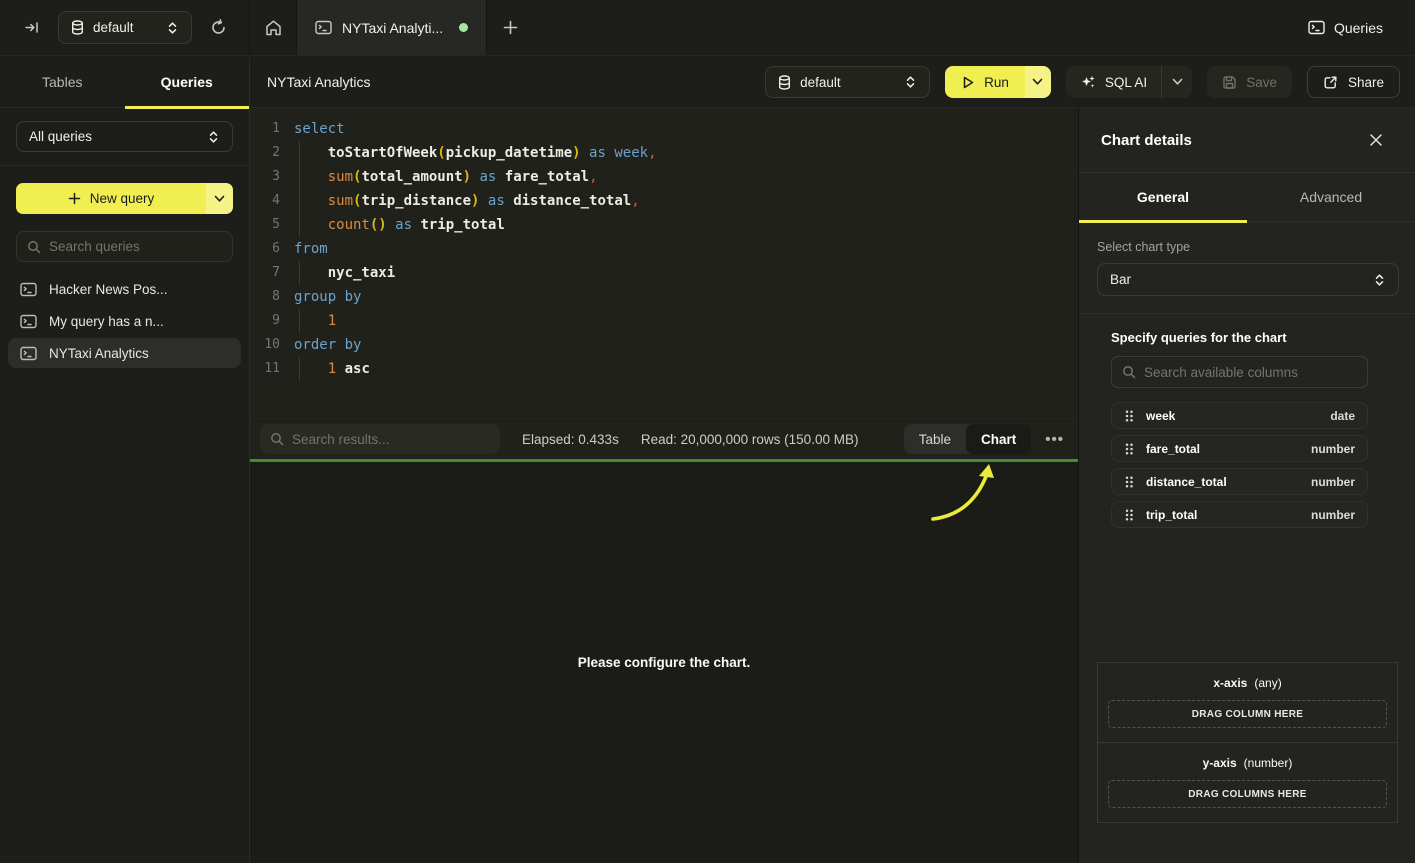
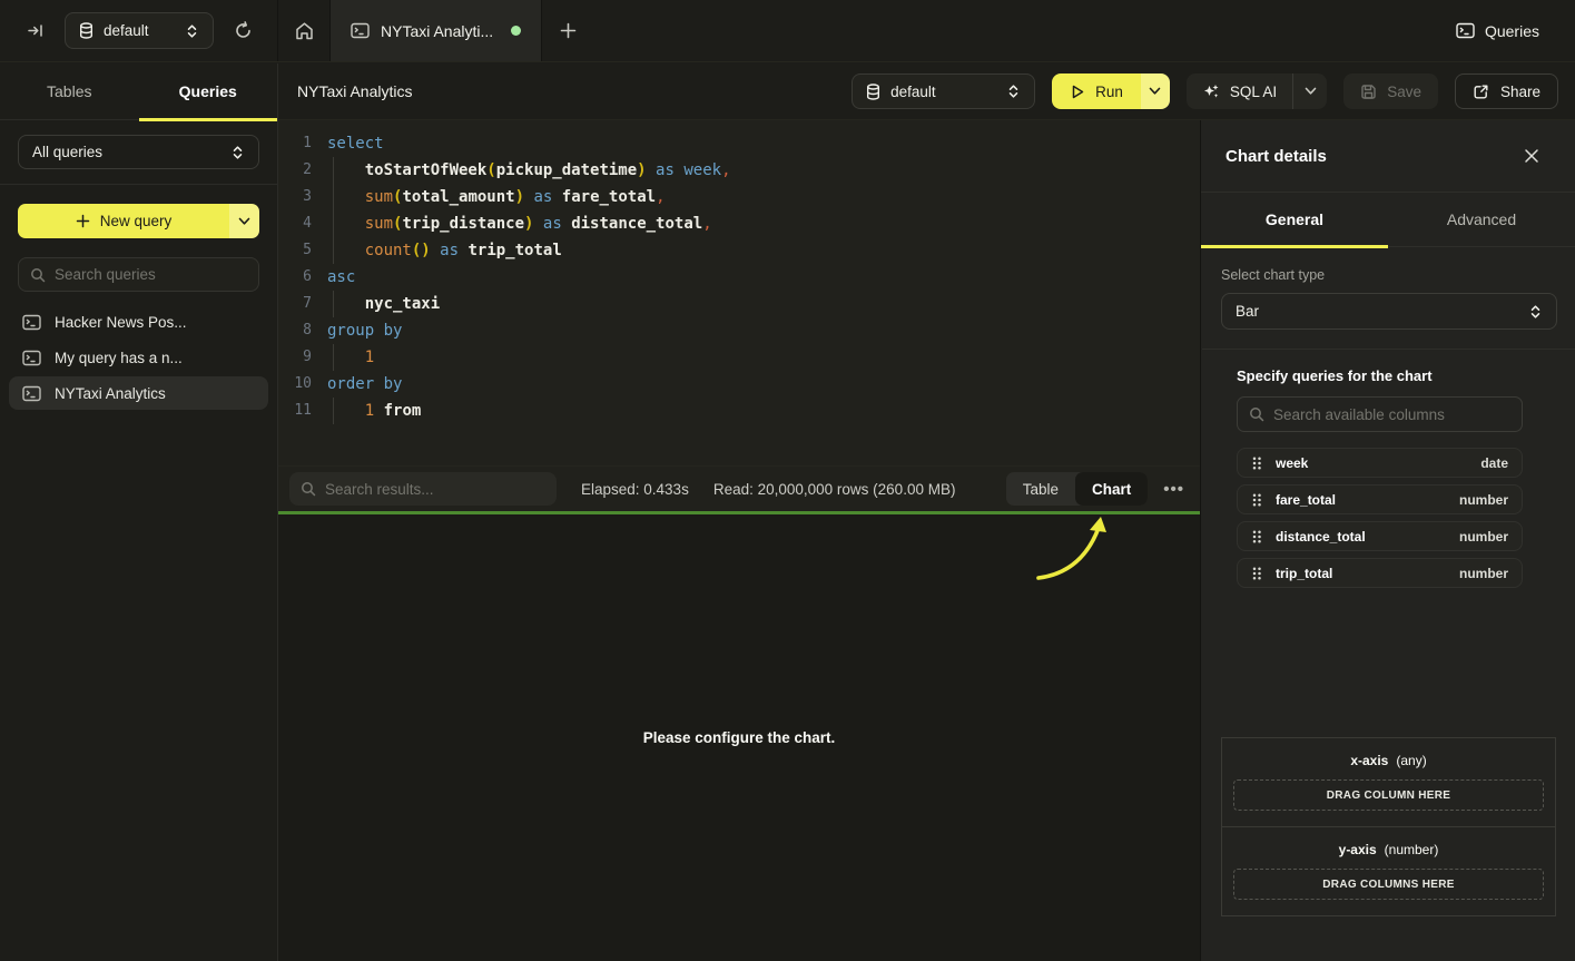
  default
  NYTaxi Analyti...
  Queries
  Tables
  Queries
  All queries
  New query
  Search queries
  Hacker News Pos...
  My query has a n...
  NYTaxi Analytics
  NYTaxi Analytics
  default
  Run
  SQL AI
  Save
  Share
  1
  select
  2
  toStartOfWeek(pickup_datetime) as week,
  3
  sum(total_amount) as fare_total,
  4
  sum(trip_distance) as distance_total,
  5
  count() as trip_total
  6
- from
+ asc
  7
  nyc_taxi
  8
  group by
  9
  1
  10
  order by
  11
- 1 asc
+ 1 from
  Search results...
  Elapsed: 0.433s
- Read: 20,000,000 rows (150.00 MB)
+ Read: 20,000,000 rows (260.00 MB)
  Table
  Chart
  •••
  Please configure the chart.
  Chart details
  General
  Advanced
  Select chart type
  Bar
  Specify queries for the chart
  Search available columns
  week
  date
  fare_total
  number
  distance_total
  number
  trip_total
  number
  x-axis (any)
  DRAG COLUMN HERE
  y-axis (number)
  DRAG COLUMNS HERE
